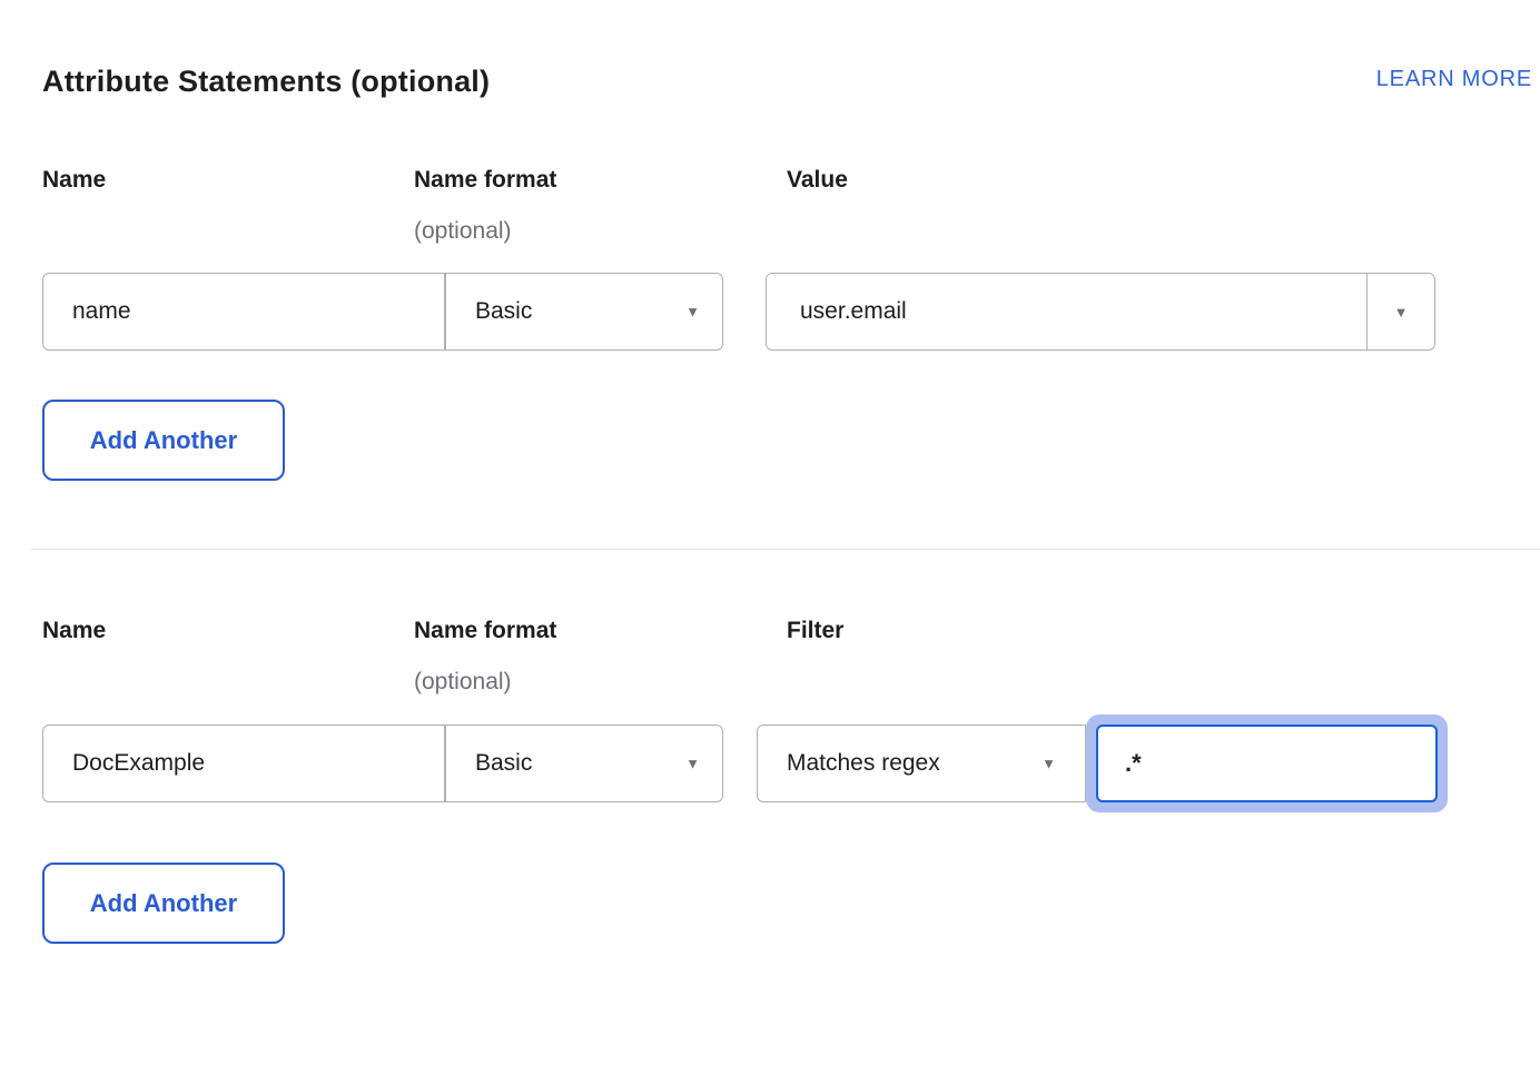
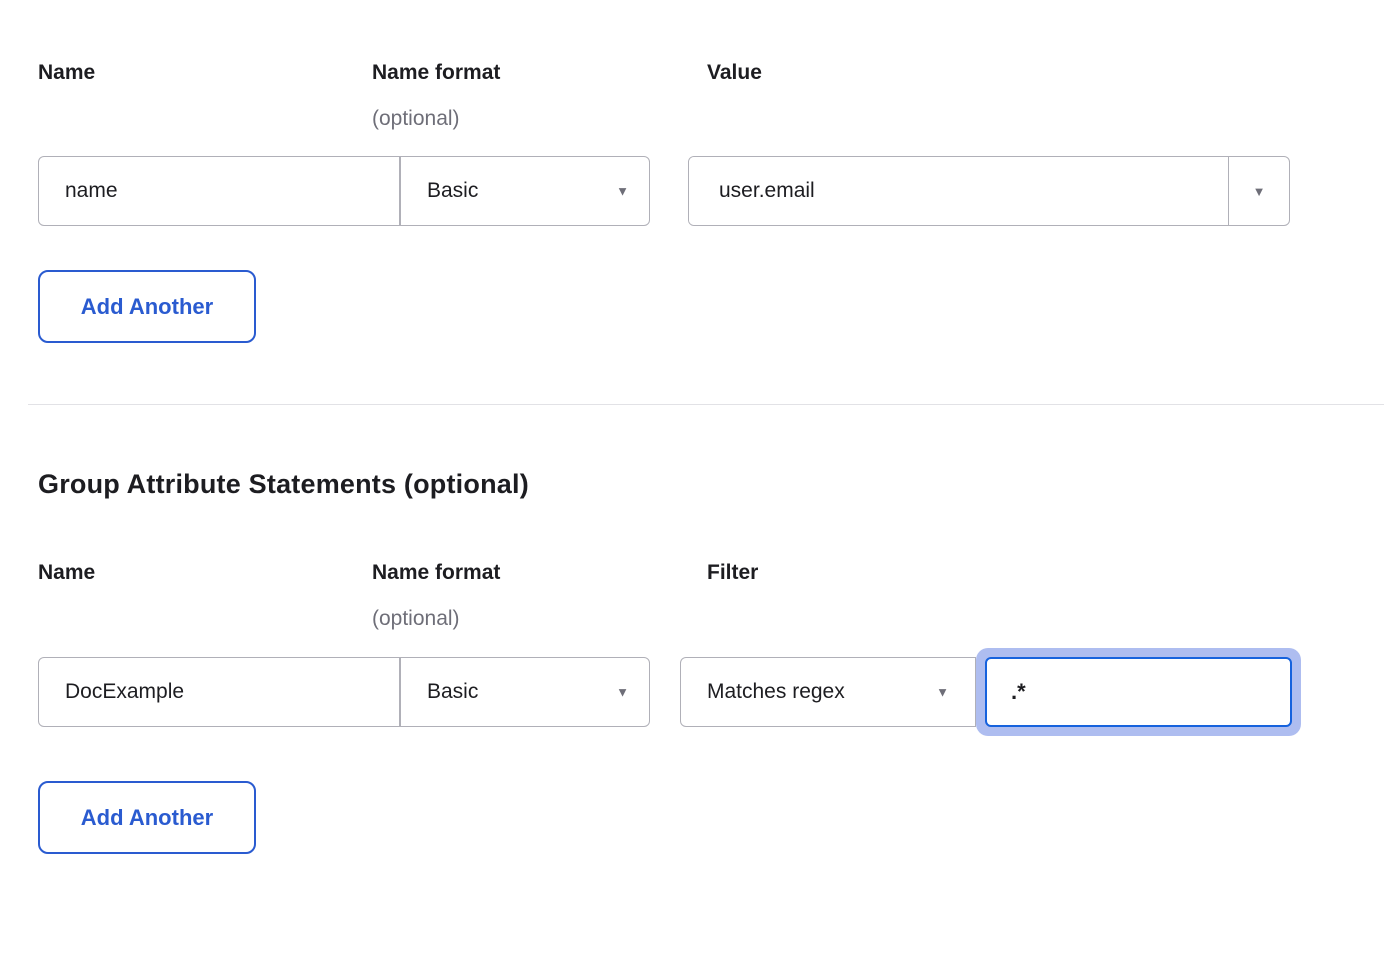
- Attribute Statements (optional)
- LEARN MORE
  Name
  Name format
  (optional)
  Value
  name
  Basic
  ▼
  user.email
  ▼
  Add Another
+ Group Attribute Statements (optional)
  Name
  Name format
  (optional)
  Filter
  DocExample
  Basic
  ▼
  Matches regex
  ▼
  .*
  Add Another
